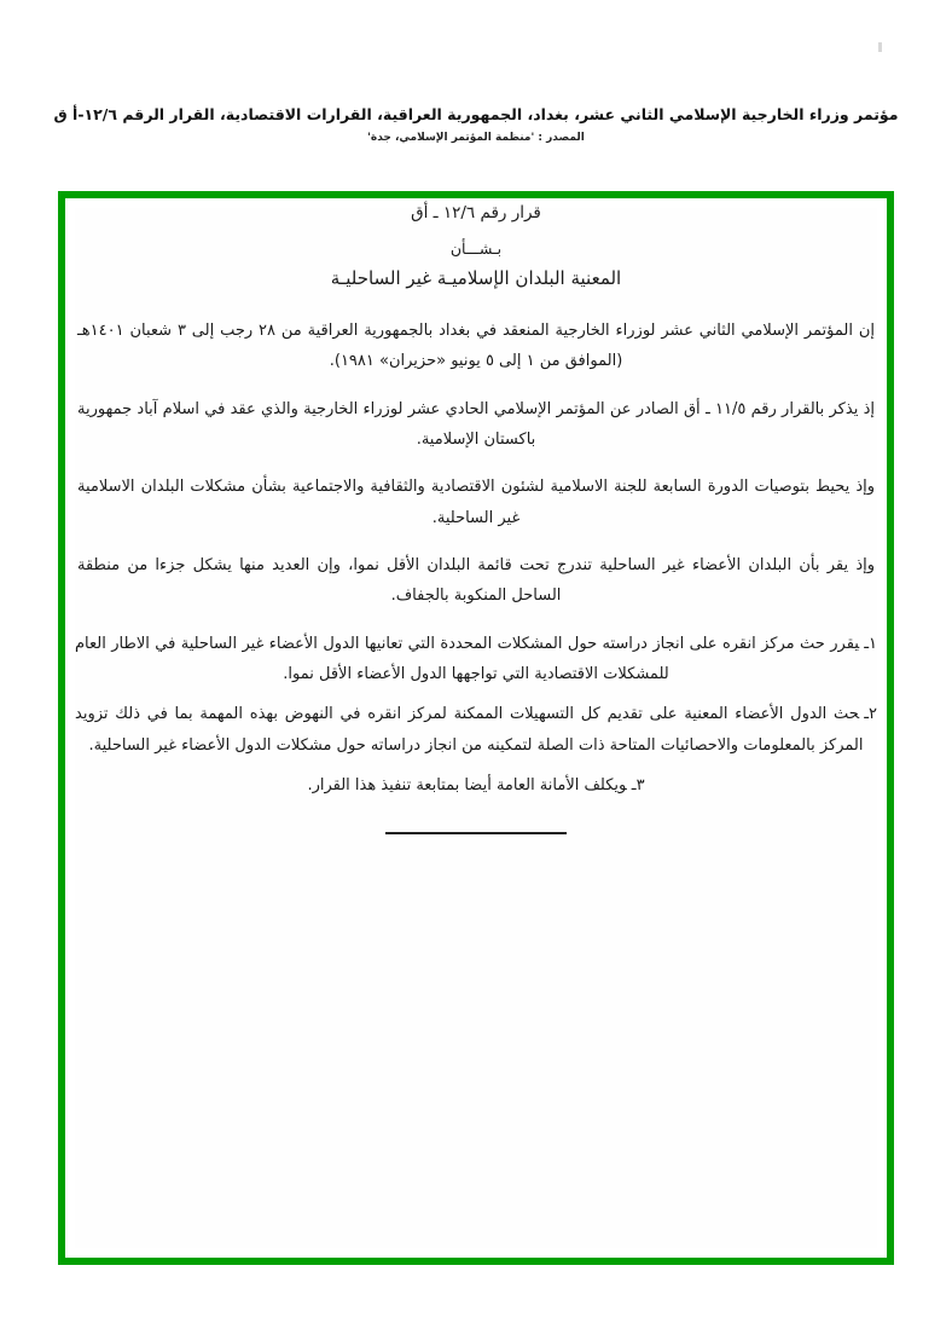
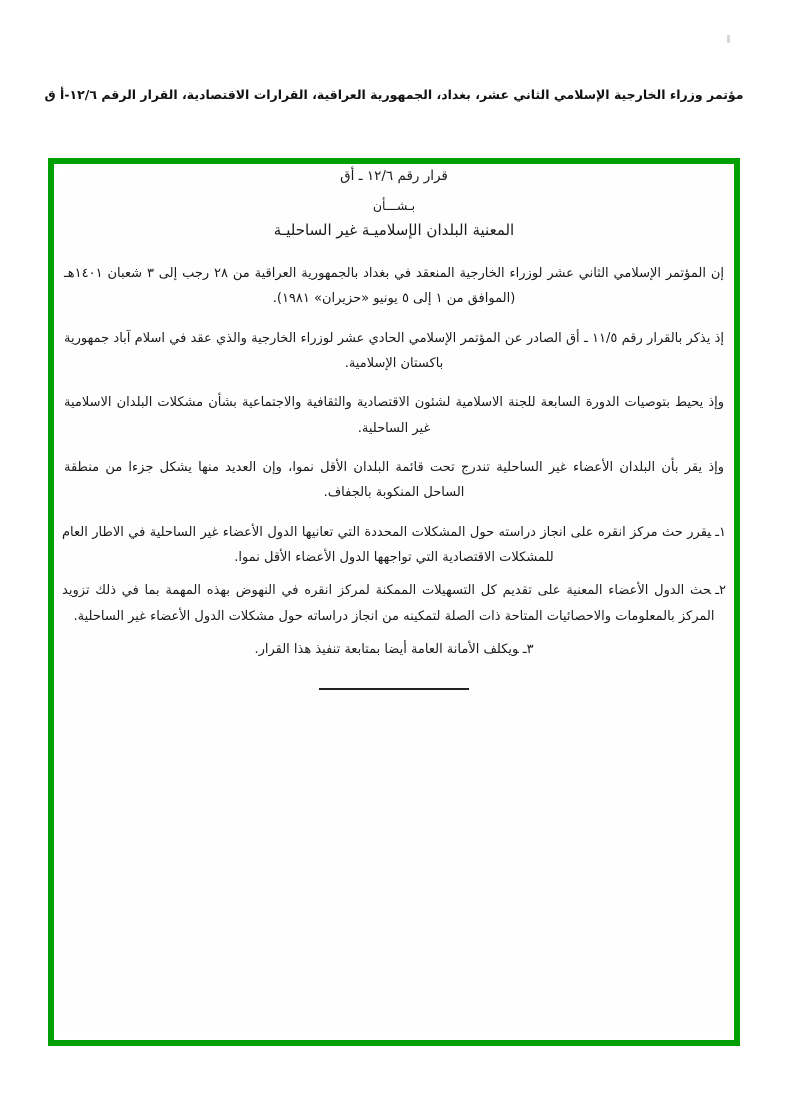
  مؤتمر وزراء الخارجية الإسلامي الثاني عشر، بغداد، الجمهورية العراقية، القرارات الاقتصادية، القرار الرقم ١٢/٦-أ ق
- المصدر : 'منظمة المؤتمر الإسلامي، جدة'
  قرار رقم ١٢/٦ ـ أق
  بـشـــأن
  المعنية البلدان الإسلاميـة غير الساحليـة
  إن المؤتمر الإسلامي الثاني عشر لوزراء الخارجية المنعقد في بغداد بالجمهورية العراقية من ٢٨ رجب إلى ٣ شعبان ١٤٠١هـ (الموافق من ١ إلى ٥ يونيو «حزيران» ١٩٨١).
  إذ يذكر بالقرار رقم ١١/٥ ـ أق الصادر عن المؤتمر الإسلامي الحادي عشر لوزراء الخارجية والذي عقد في اسلام آباد جمهورية باكستان الإسلامية.
  وإذ يحيط بتوصيات الدورة السابعة للجنة الاسلامية لشئون الاقتصادية والثقافية والاجتماعية بشأن مشكلات البلدان الاسلامية غير الساحلية.
  وإذ يقر بأن البلدان الأعضاء غير الساحلية تندرج تحت قائمة البلدان الأقل نموا، وإن العديد منها يشكل جزءا من منطقة الساحل المنكوبة بالجفاف.
  ١ـيقرر حث مركز انقره على انجاز دراسته حول المشكلات المحددة التي تعانيها الدول الأعضاء غير الساحلية في الاطار العام للمشكلات الاقتصادية التي تواجهها الدول الأعضاء الأقل نموا.
  ٢ـحث الدول الأعضاء المعنية على تقديم كل التسهيلات الممكنة لمركز انقره في النهوض بهذه المهمة بما في ذلك تزويد المركز بالمعلومات والاحصائيات المتاحة ذات الصلة لتمكينه من انجاز دراساته حول مشكلات الدول الأعضاء غير الساحلية.
  ٣ـويكلف الأمانة العامة أيضا بمتابعة تنفيذ هذا القرار.
